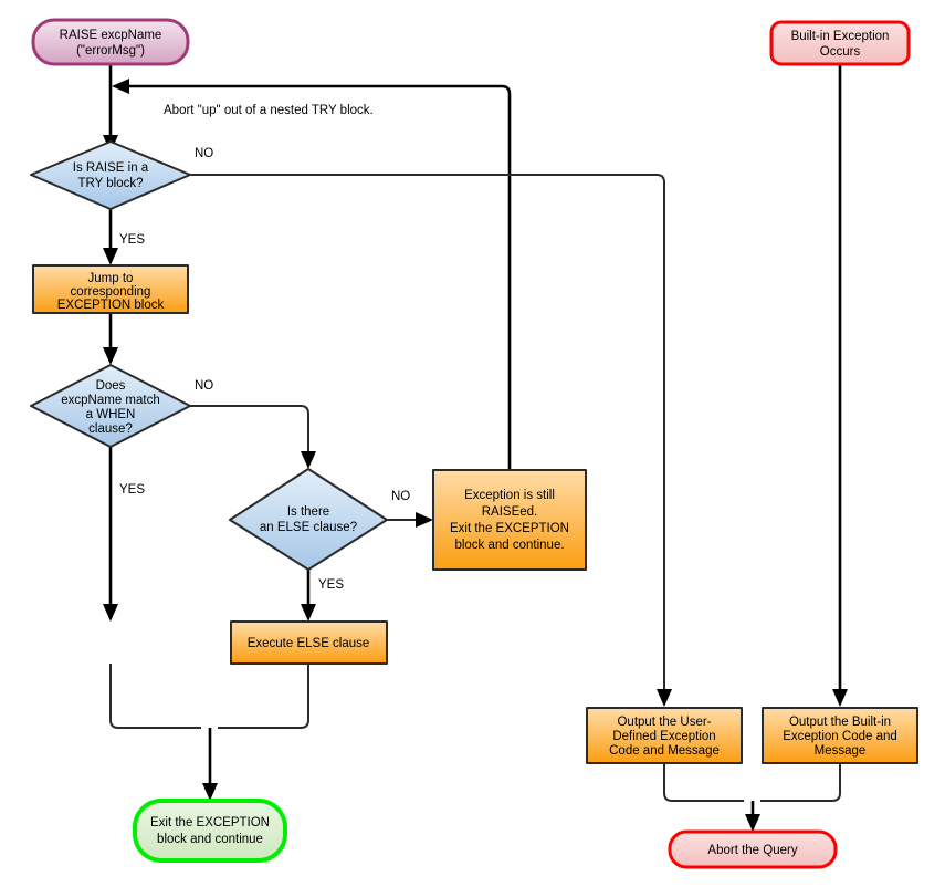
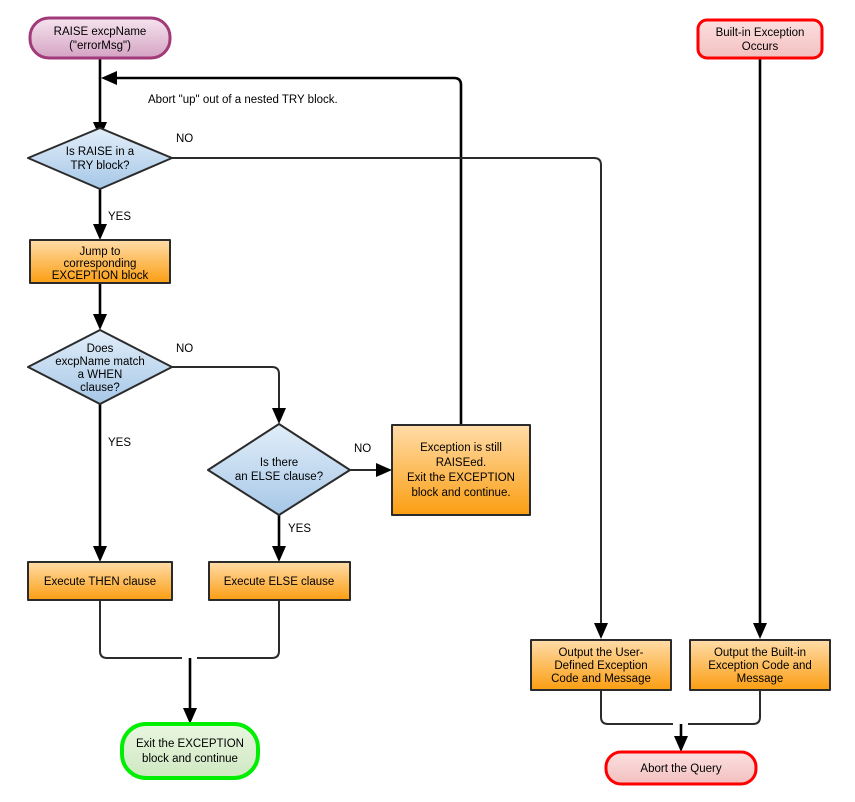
  RAISE excpName
  ("errorMsg")
  Built-in Exception
  Occurs
  Is RAISE in a
  TRY block?
  Jump to
  corresponding
  EXCEPTION block
  Does
  excpName match
  a WHEN
  clause?
  Is there
  an ELSE clause?
  Exception is still
  RAISEed.
  Exit the EXCEPTION
  block and continue.
+ Execute THEN clause
  Execute ELSE clause
  Output the User-
  Defined Exception
  Code and Message
  Output the Built-in
  Exception Code and
  Message
  Exit the EXCEPTION
  block and continue
  Abort the Query
  NO
  YES
  NO
  YES
  NO
  YES
  Abort "up" out of a nested TRY block.
